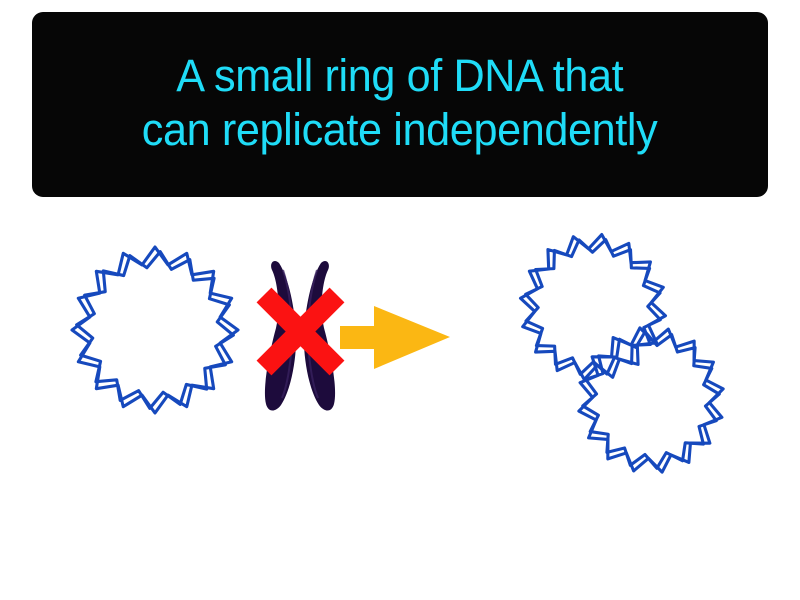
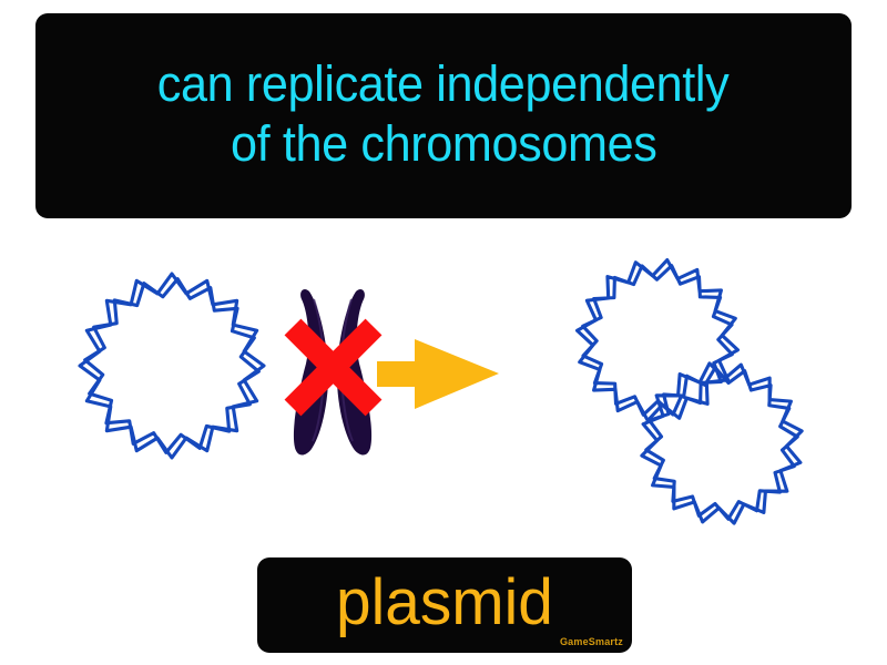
- A small ring of DNA that
  can replicate independently
+ of the chromosomes
+ plasmid
+ GameSmartz
